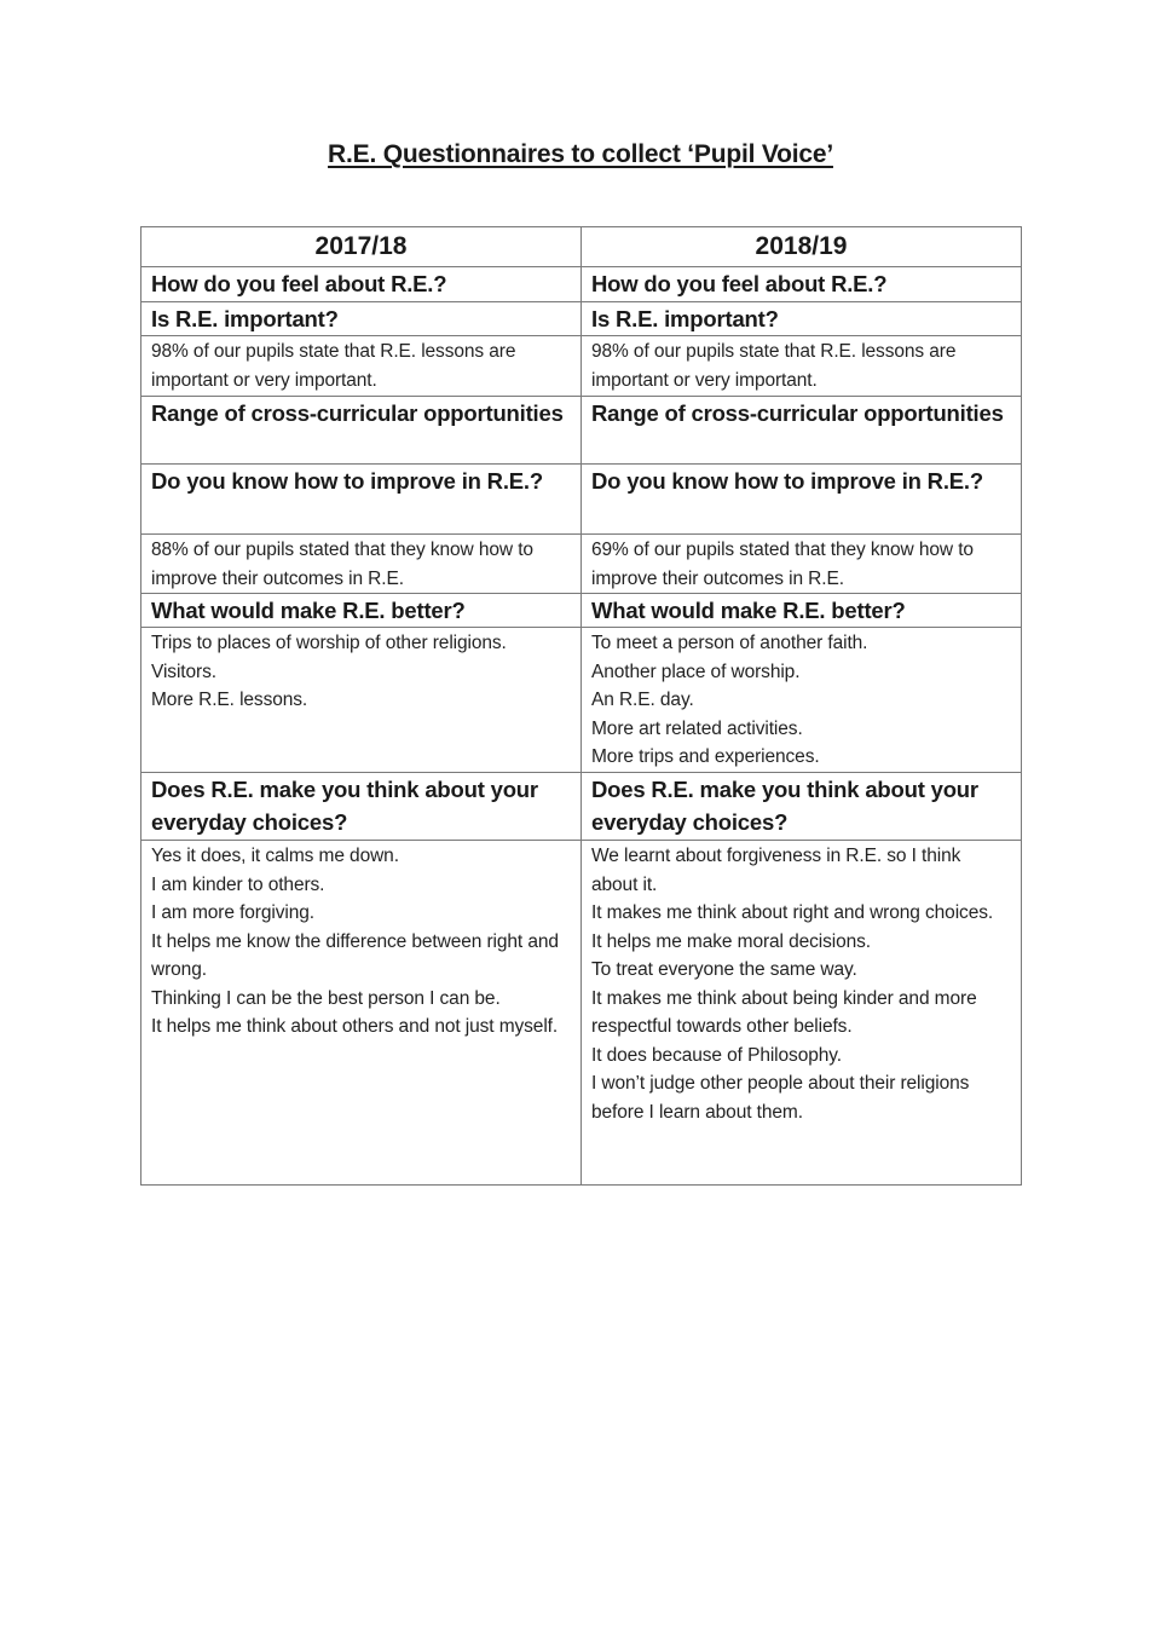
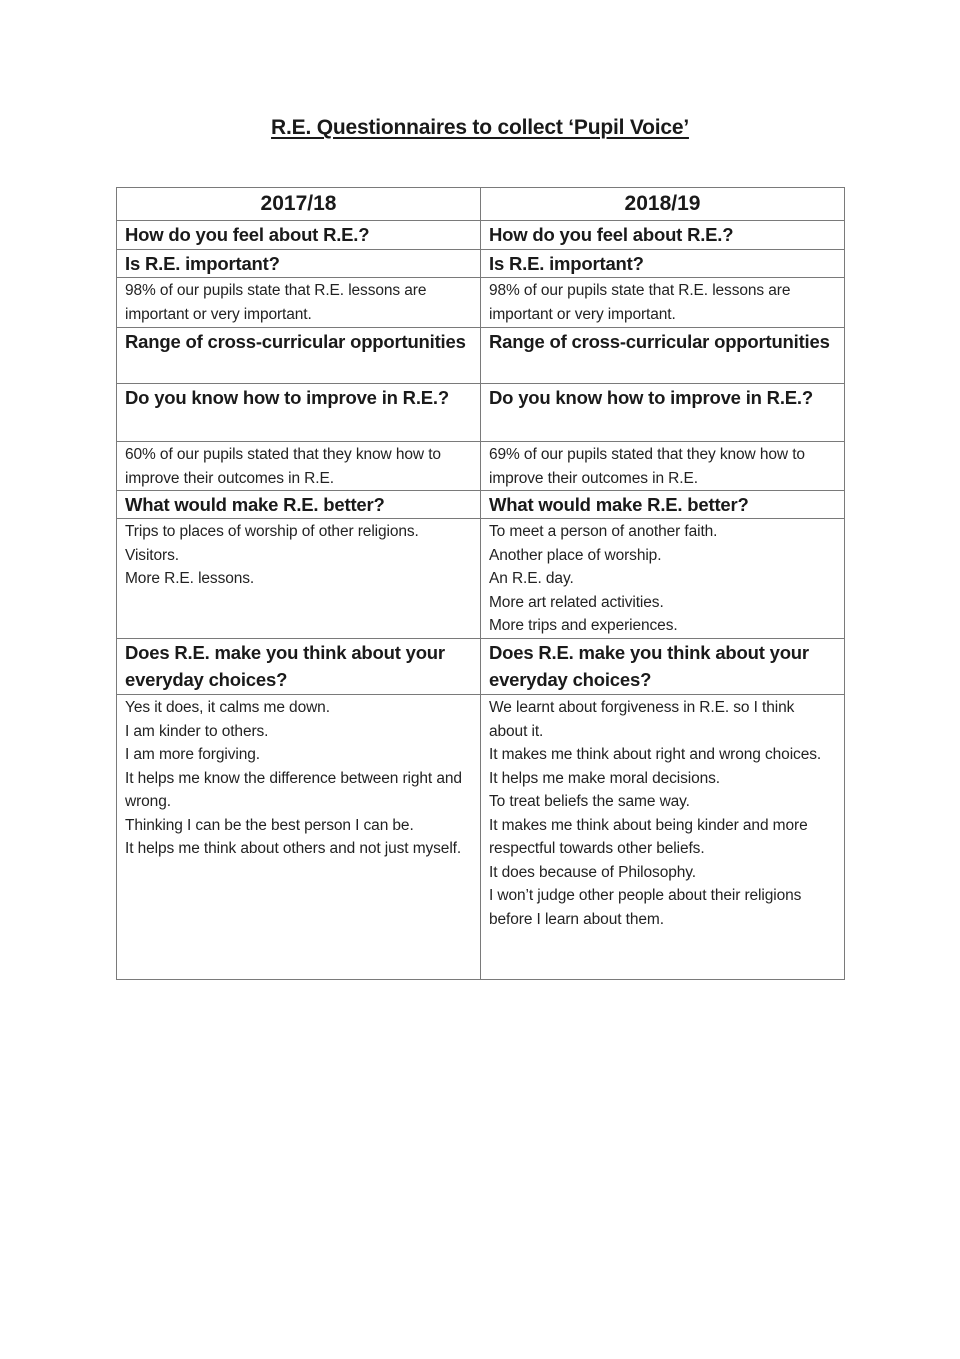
  R.E. Questionnaires to collect ‘Pupil Voice’
  2017/18	2018/19
  How do you feel about R.E.?	How do you feel about R.E.?
  Is R.E. important?	Is R.E. important?
  98% of our pupils state that R.E. lessons are important or very important.	98% of our pupils state that R.E. lessons are important or very important.
  Range of cross-curricular opportunities	Range of cross-curricular opportunities
  Do you know how to improve in R.E.?	Do you know how to improve in R.E.?
- 88% of our pupils stated that they know how to improve their outcomes in R.E.	69% of our pupils stated that they know how to improve their outcomes in R.E.
+ 60% of our pupils stated that they know how to improve their outcomes in R.E.	69% of our pupils stated that they know how to improve their outcomes in R.E.
  What would make R.E. better?	What would make R.E. better?
  Trips to places of worship of other religions. Visitors. More R.E. lessons.	To meet a person of another faith. Another place of worship. An R.E. day. More art related activities. More trips and experiences.
  Does R.E. make you think about your everyday choices?	Does R.E. make you think about your everyday choices?
- Yes it does, it calms me down. I am kinder to others. I am more forgiving. It helps me know the difference between right and wrong. Thinking I can be the best person I can be. It helps me think about others and not just myself.	We learnt about forgiveness in R.E. so I think about it. It makes me think about right and wrong choices. It helps me make moral decisions. To treat everyone the same way. It makes me think about being kinder and more respectful towards other beliefs. It does because of Philosophy. I won’t judge other people about their religions before I learn about them.
+ Yes it does, it calms me down. I am kinder to others. I am more forgiving. It helps me know the difference between right and wrong. Thinking I can be the best person I can be. It helps me think about others and not just myself.	We learnt about forgiveness in R.E. so I think about it. It makes me think about right and wrong choices. It helps me make moral decisions. To treat beliefs the same way. It makes me think about being kinder and more respectful towards other beliefs. It does because of Philosophy. I won’t judge other people about their religions before I learn about them.
